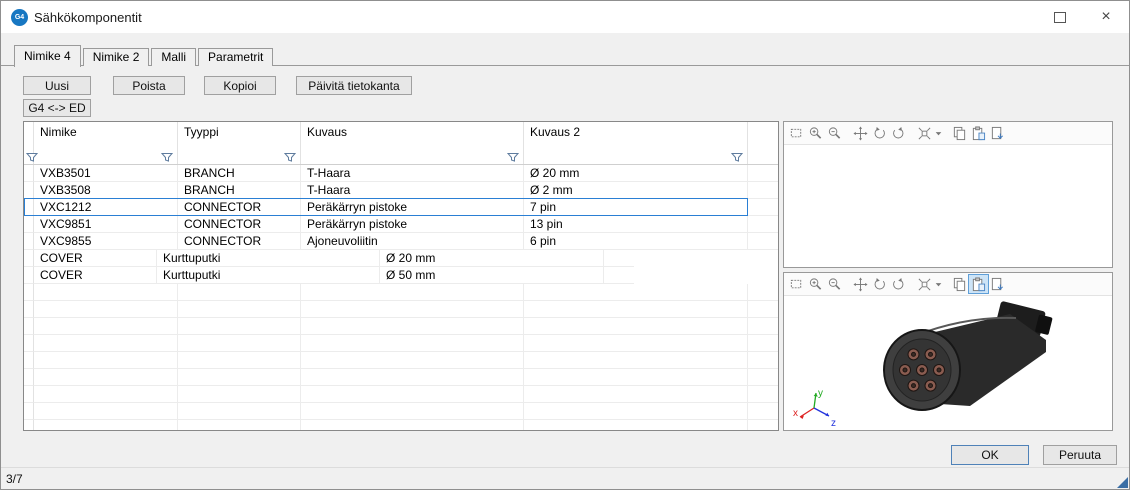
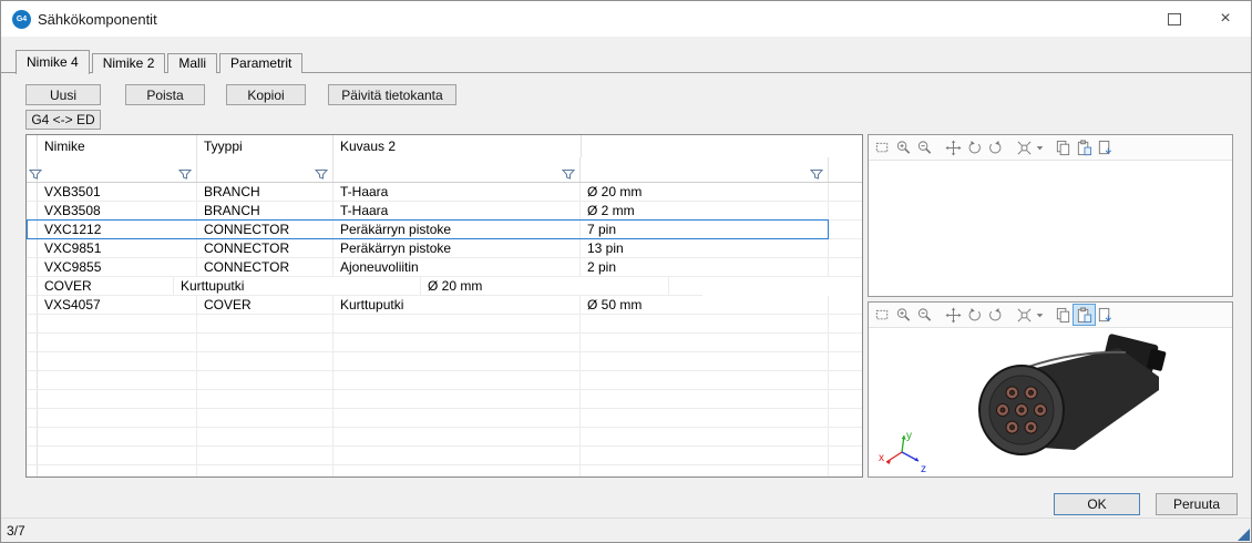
  Sähkökomponentit
  ×
  Nimike 4
  Nimike 2
  Malli
  Parametrit
  Uusi
  Poista
  Kopioi
  Päivitä tietokanta
  G4 <-> ED
  Nimike
  Tyyppi
- Kuvaus
  Kuvaus 2
  VXB3501
  BRANCH
  T-Haara
  Ø 20 mm
  VXB3508
  BRANCH
  T-Haara
  Ø 2 mm
  VXC1212
  CONNECTOR
  Peräkärryn pistoke
  7 pin
  VXC9851
  CONNECTOR
  Peräkärryn pistoke
  13 pin
  VXC9855
  CONNECTOR
  Ajoneuvoliitin
- 6 pin
+ 2 pin
  COVER
  Kurttuputki
  Ø 20 mm
+ VXS4057
  COVER
  Kurttuputki
  Ø 50 mm
  x
  y
  z
  OK
  Peruuta
  3/7
